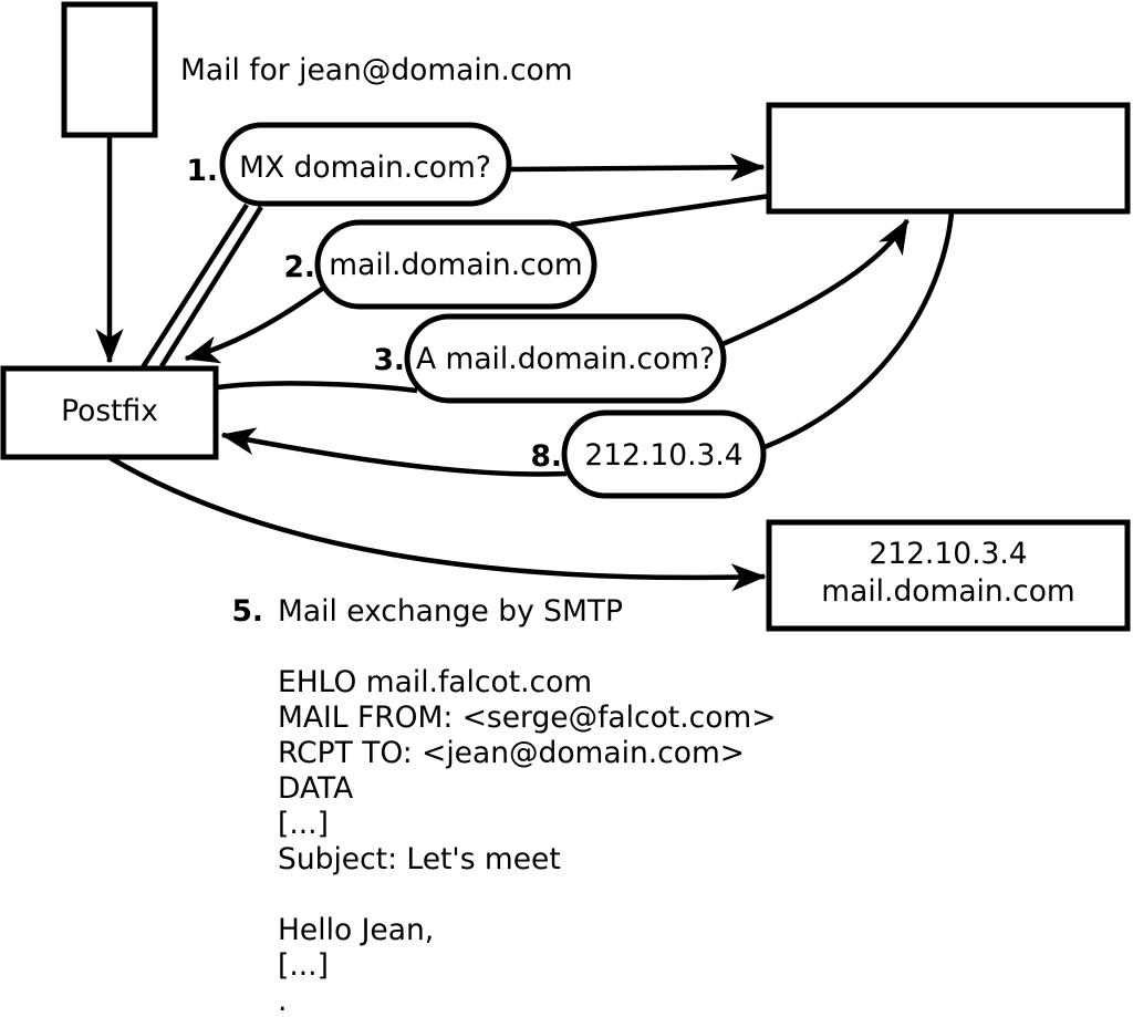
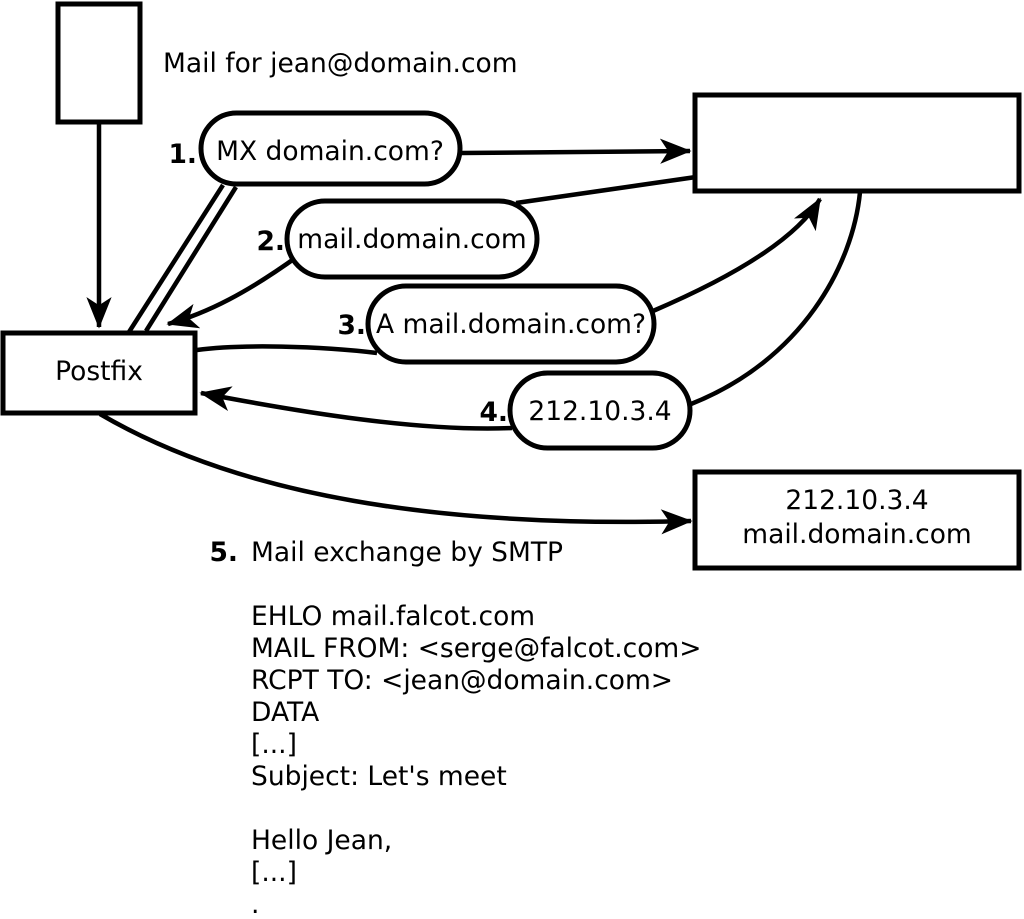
  Mail for jean@domain.com
  Postfix
  212.10.3.4
  mail.domain.com
  1.
  MX domain.com?
  2.
  mail.domain.com
  3.
  A mail.domain.com?
- 8.
+ 4.
  212.10.3.4
  5.
  Mail exchange by SMTP
  EHLO mail.falcot.com
  MAIL FROM: <serge@falcot.com>
  RCPT TO: <jean@domain.com>
  DATA
  [...]
  Subject: Let's meet
  Hello Jean,
  [...]
  .
